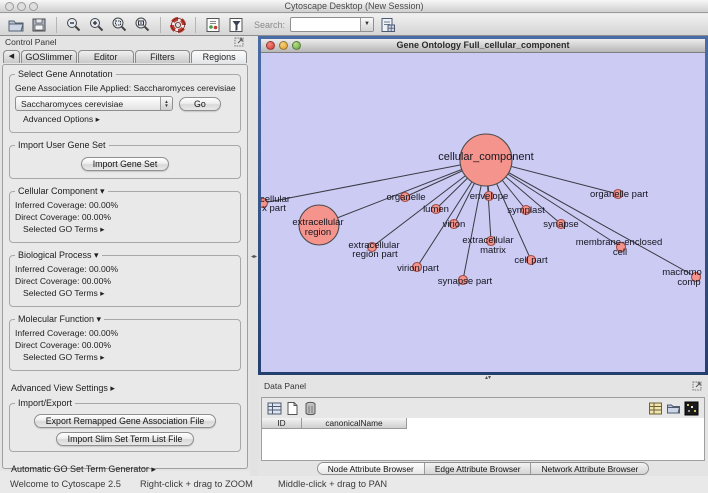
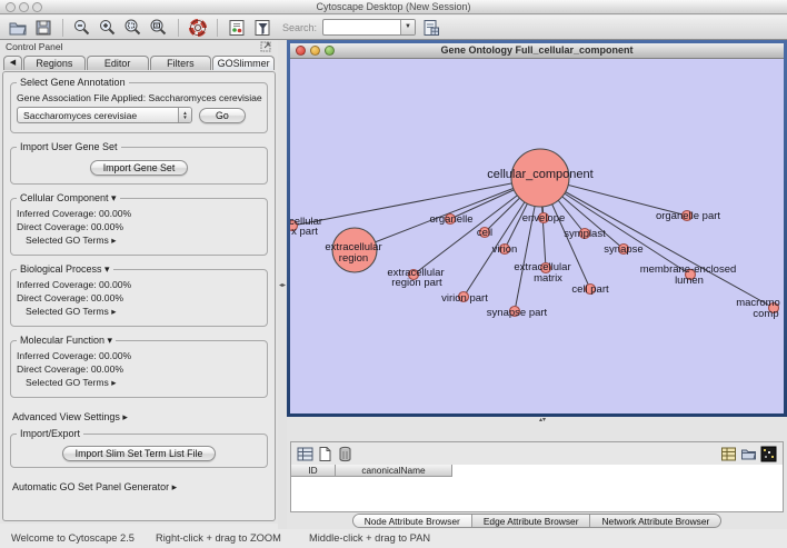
  Cytoscape Desktop (New Session)
  Search:
  Control Panel
- GOSlimmer
+ Regions
  Editor
  Filters
- Regions
+ GOSlimmer
  Select Gene Annotation
  Gene Association File Applied: Saccharomyces cerevisiae
  Saccharomyces cerevisiae
  Go
- Advanced Options ▸
  Import User Gene Set
  Import Gene Set
  Cellular Component ▾
  Inferred Coverage: 00.00%
  Direct Coverage: 00.00%
  Selected GO Terms ▸
  Biological Process ▾
  Inferred Coverage: 00.00%
  Direct Coverage: 00.00%
  Selected GO Terms ▸
  Molecular Function ▾
  Inferred Coverage: 00.00%
  Direct Coverage: 00.00%
  Selected GO Terms ▸
  Advanced View Settings ▸
  Import/Export
- Export Remapped Gene Association File
  Import Slim Set Term List File
- Automatic GO Set Term Generator ▸
+ Automatic GO Set Panel Generator ▸
  Gene Ontology Full_cellular_component
  cellular_component
  extracellular
  region
  cellular
  x part
  organelle
- lumen
+ cell
  envelope
  virion
  symplast
  synapse
  organelle part
  extracellular
  matrix
  cell part
  membrane-enclosed
- cell
+ lumen
  macromo
  comp
  extracellular
  region part
  virion part
  synapse part
- Data Panel
  ID
  canonicalName
  Node Attribute Browser
  Edge Attribute Browser
  Network Attribute Browser
  Welcome to Cytoscape 2.5
  Right-click + drag to ZOOM
  Middle-click + drag to PAN
